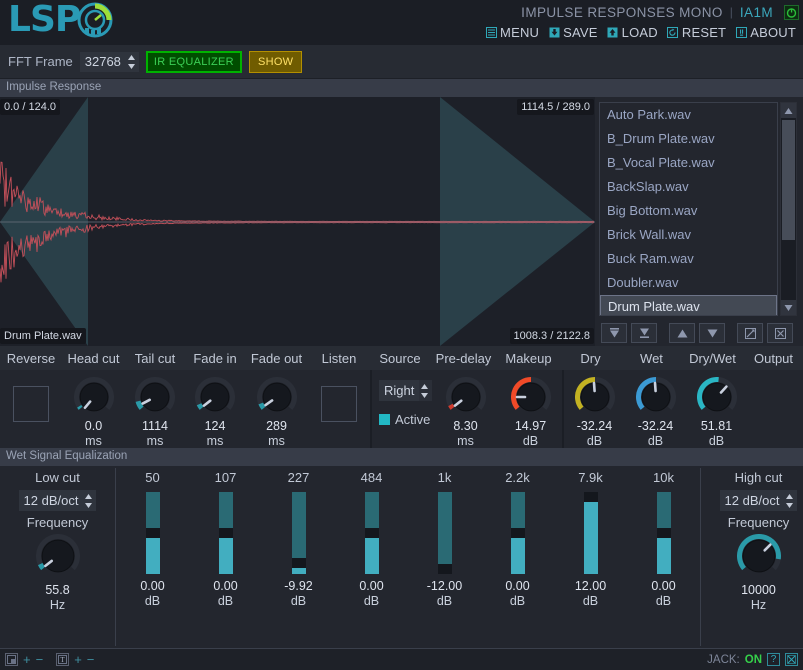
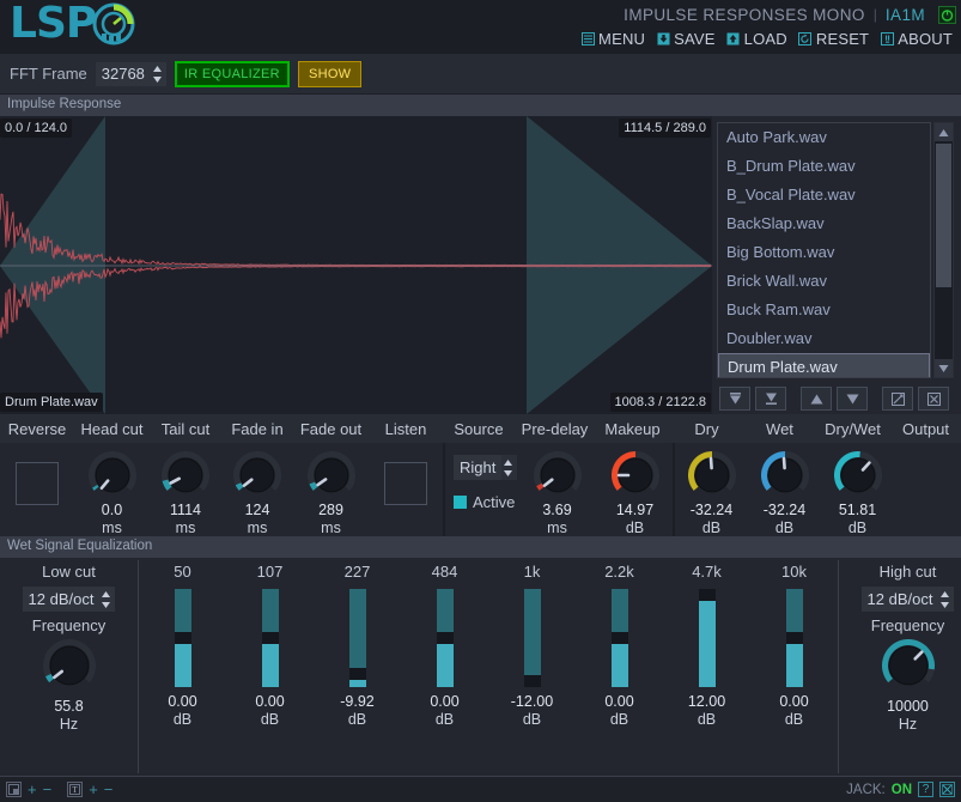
  LSP
  IMPULSE RESPONSES MONO
  |
  IA1M
  MENU
  SAVE
  LOAD
  RESET
  ABOUT
  FFT Frame
  32768
  IR EQUALIZER
  SHOW
  Impulse Response
  0.0 / 124.0
  1114.5 / 289.0
  Drum Plate.wav
  1008.3 / 2122.8
  Auto Park.wav
  B_Drum Plate.wav
  B_Vocal Plate.wav
  BackSlap.wav
  Big Bottom.wav
  Brick Wall.wav
  Buck Ram.wav
  Doubler.wav
  Drum Plate.wav
  Reverse
  Head cut
  Tail cut
  Fade in
  Fade out
  Listen
  Source
  Pre-delay
  Makeup
  Dry
  Wet
  Dry/Wet
  Output
  0.0
  ms
  1114
  ms
  124
  ms
  289
  ms
  Right
  Active
- 8.30
+ 3.69
  ms
  14.97
  dB
  -32.24
  dB
  -32.24
  dB
  51.81
  dB
  Wet Signal Equalization
  Low cut
  12 dB/oct
  Frequency
  55.8
  Hz
  50
  0.00
  dB
  107
  0.00
  dB
  227
  -9.92
  dB
  484
  0.00
  dB
  1k
  -12.00
  dB
  2.2k
  0.00
  dB
- 7.9k
+ 4.7k
  12.00
  dB
  10k
  0.00
  dB
  High cut
  12 dB/oct
  Frequency
  10000
  Hz
  +
  −
  T
  +
  −
  JACK:
  ON
  ?
